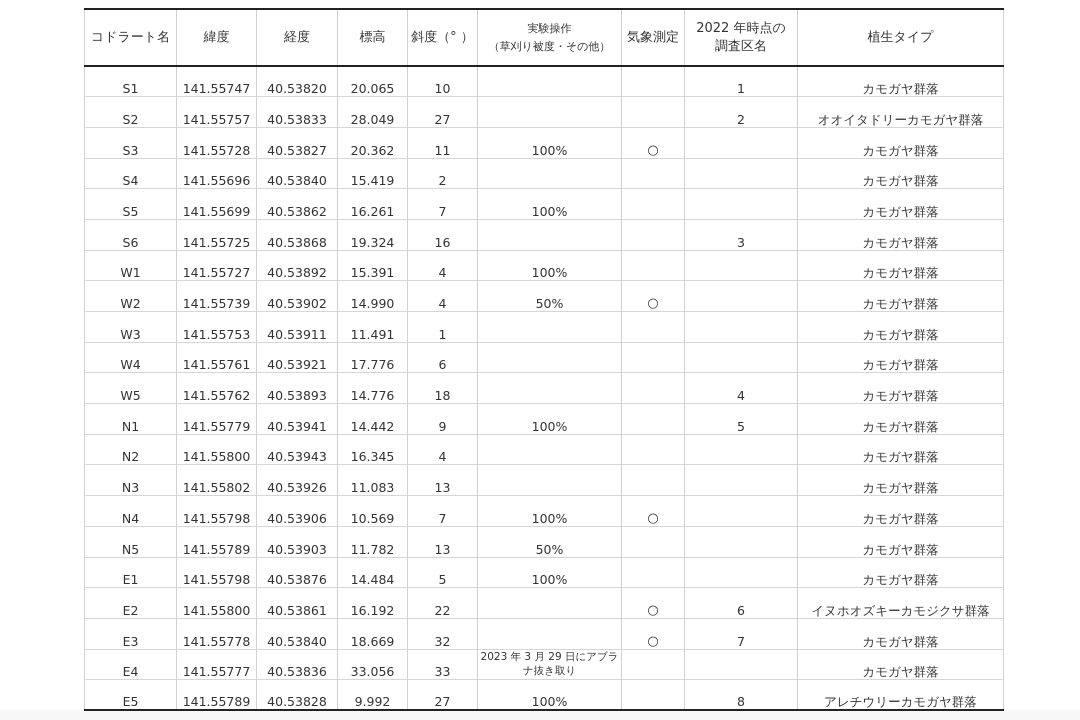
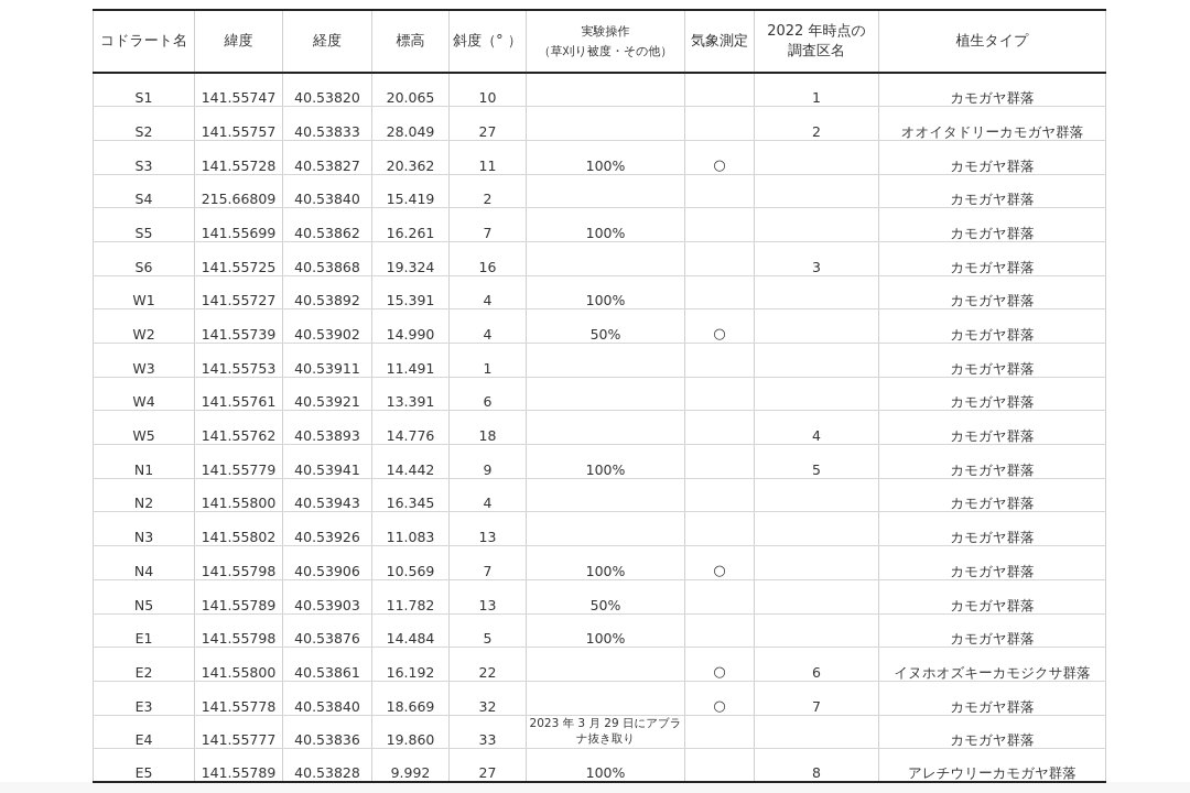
  コドラート名	緯度	経度	標高	斜度（° ）	実験操作 （草刈り被度・その他）	気象測定	2022 年時点の 調査区名	植生タイプ
  S1	141.55747	40.53820	20.065	10			1	カモガヤ群落
  S2	141.55757	40.53833	28.049	27			2	オオイタドリーカモガヤ群落
  S3	141.55728	40.53827	20.362	11	100%	○		カモガヤ群落
- S4	141.55696	40.53840	15.419	2				カモガヤ群落
+ S4	215.66809	40.53840	15.419	2				カモガヤ群落
  S5	141.55699	40.53862	16.261	7	100%			カモガヤ群落
  S6	141.55725	40.53868	19.324	16			3	カモガヤ群落
  W1	141.55727	40.53892	15.391	4	100%			カモガヤ群落
  W2	141.55739	40.53902	14.990	4	50%	○		カモガヤ群落
  W3	141.55753	40.53911	11.491	1				カモガヤ群落
- W4	141.55761	40.53921	17.776	6				カモガヤ群落
+ W4	141.55761	40.53921	13.391	6				カモガヤ群落
  W5	141.55762	40.53893	14.776	18			4	カモガヤ群落
  N1	141.55779	40.53941	14.442	9	100%		5	カモガヤ群落
  N2	141.55800	40.53943	16.345	4				カモガヤ群落
  N3	141.55802	40.53926	11.083	13				カモガヤ群落
  N4	141.55798	40.53906	10.569	7	100%	○		カモガヤ群落
  N5	141.55789	40.53903	11.782	13	50%			カモガヤ群落
  E1	141.55798	40.53876	14.484	5	100%			カモガヤ群落
  E2	141.55800	40.53861	16.192	22		○	6	イヌホオズキーカモジクサ群落
  E3	141.55778	40.53840	18.669	32		○	7	カモガヤ群落
- E4	141.55777	40.53836	33.056	33	2023 年 3 月 29 日にアブラナ抜き取り			カモガヤ群落
+ E4	141.55777	40.53836	19.860	33	2023 年 3 月 29 日にアブラナ抜き取り			カモガヤ群落
  E5	141.55789	40.53828	9.992	27	100%		8	アレチウリーカモガヤ群落
